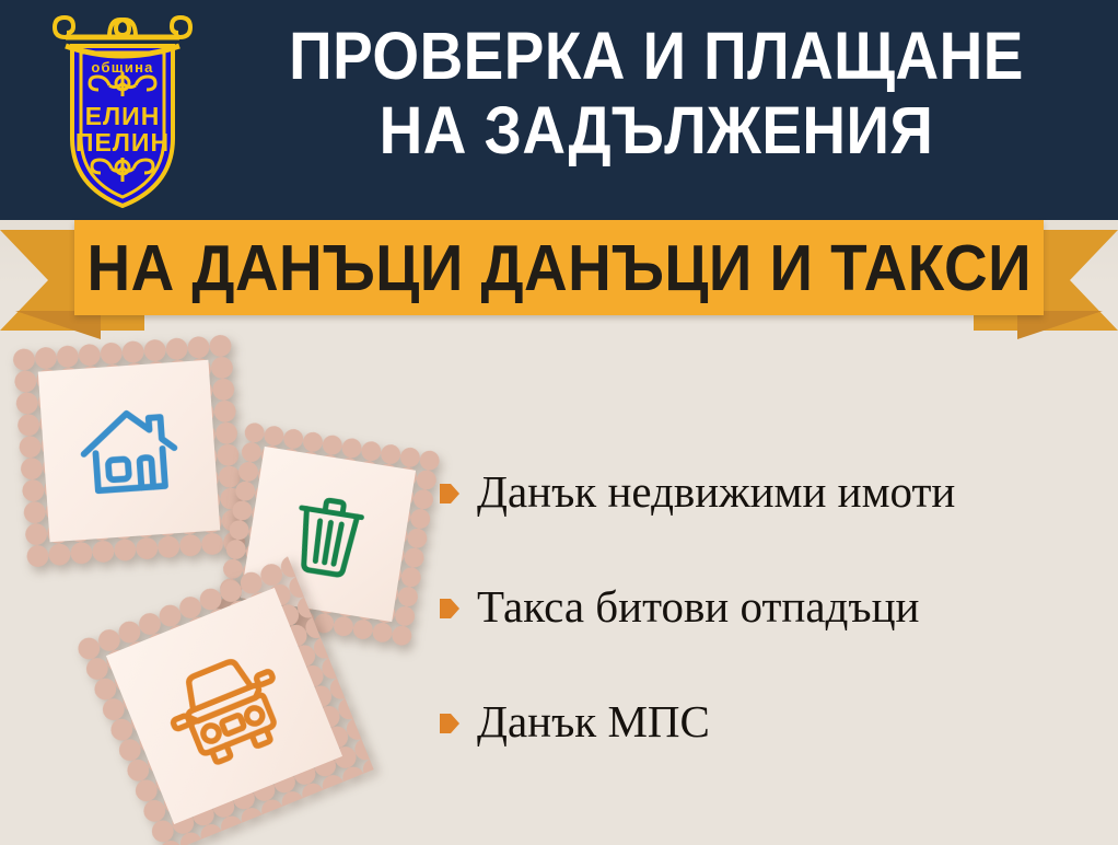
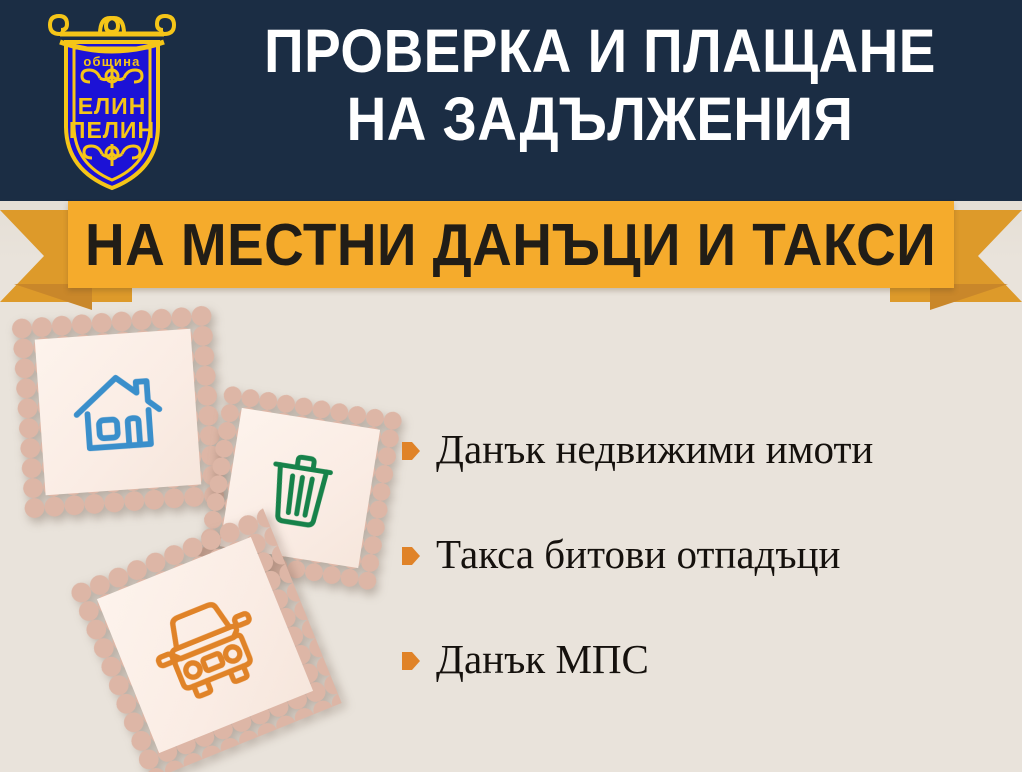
  община
  ЕЛИН
  ПЕЛИН
  ПРОВЕРКА И ПЛАЩАНЕ
  НА ЗАДЪЛЖЕНИЯ
- НА ДАНЪЦИ ДАНЪЦИ И ТАКСИ
+ НА МЕСТНИ ДАНЪЦИ И ТАКСИ
  Данък недвижими имоти
  Такса битови отпадъци
  Данък МПС
